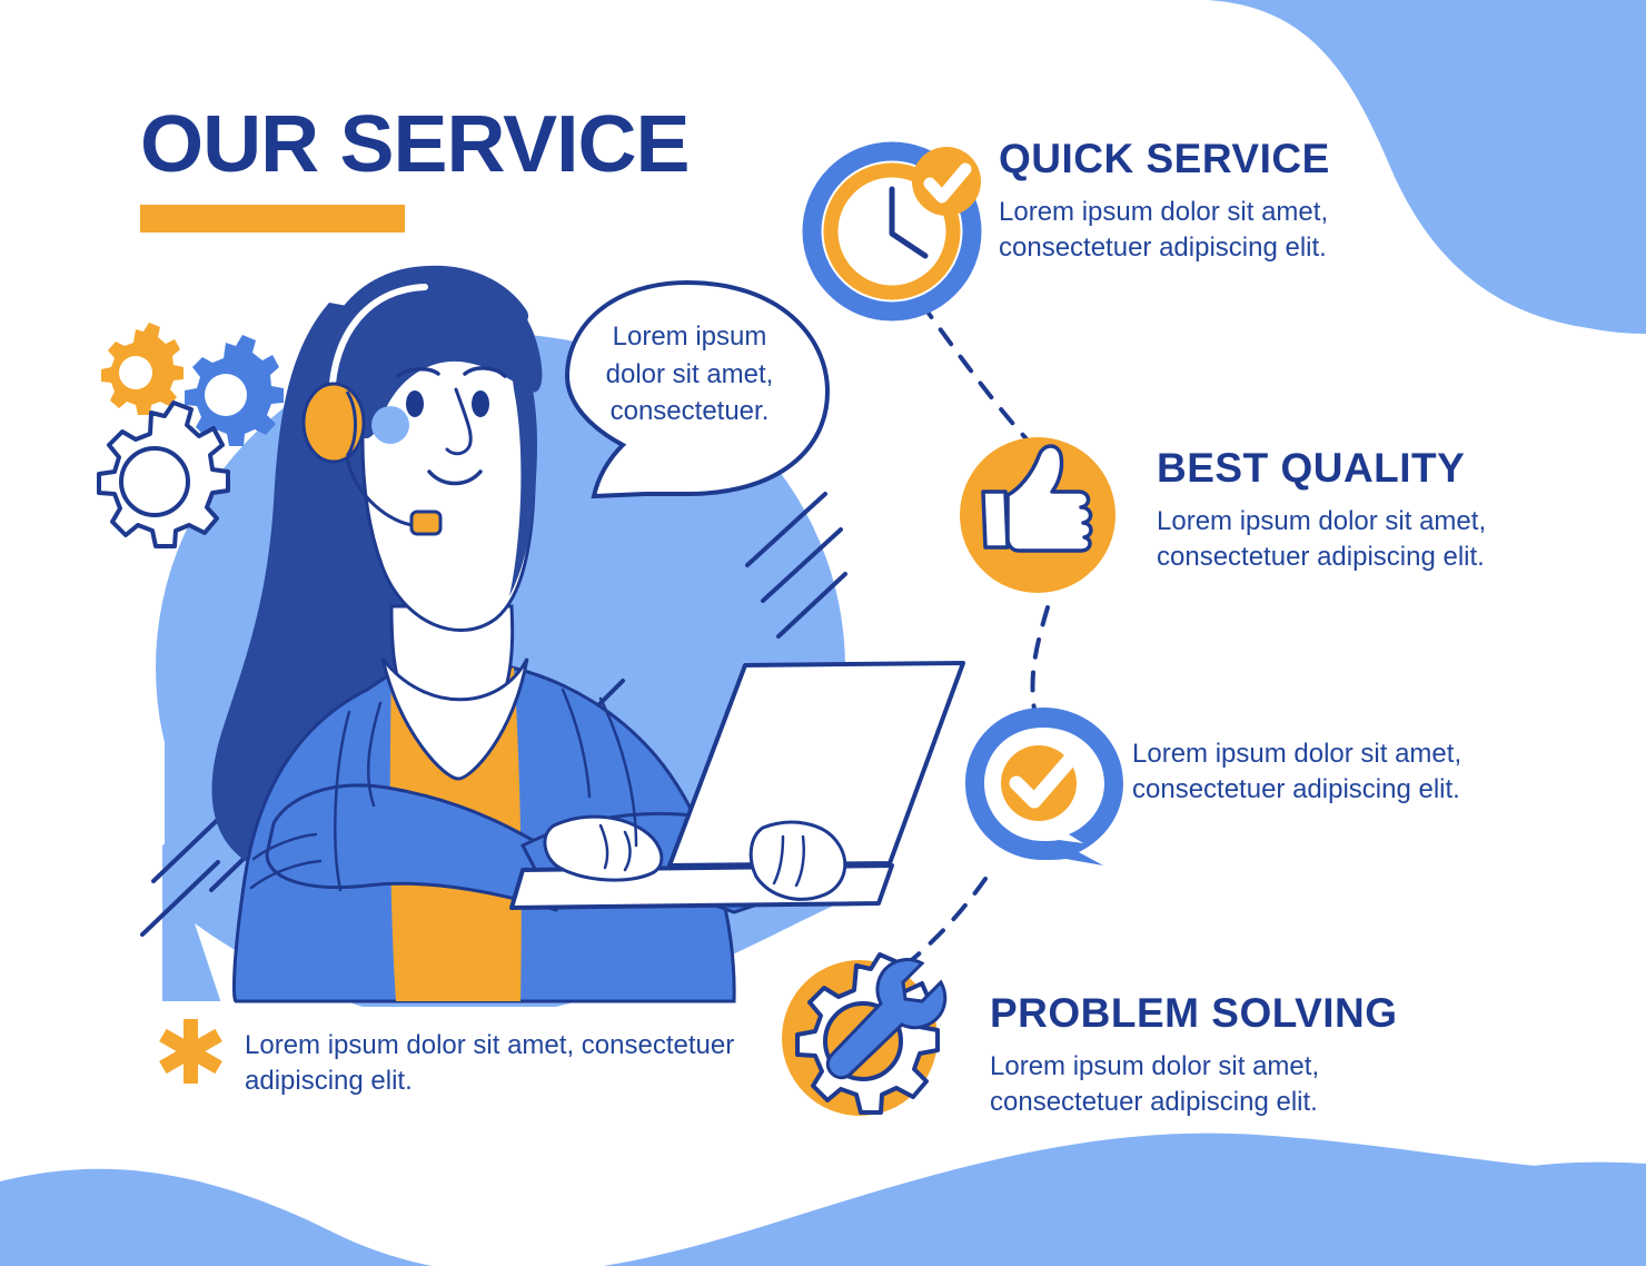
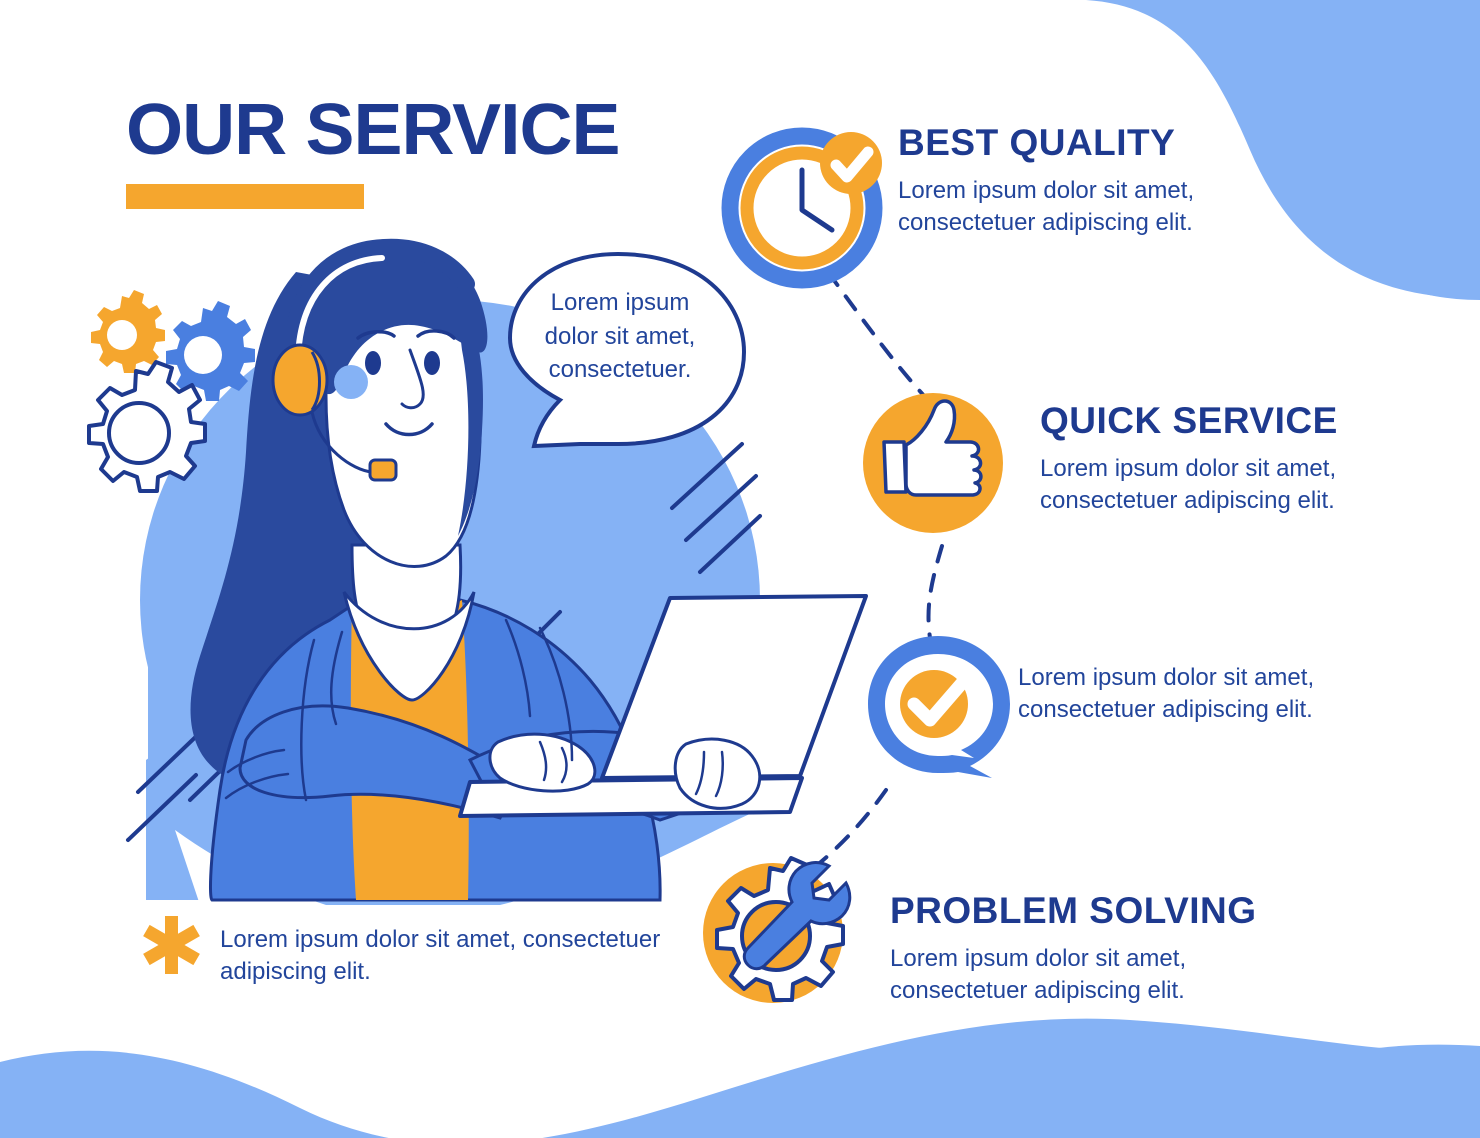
  OUR SERVICE
  Lorem ipsum
  dolor sit amet,
  consectetuer.
- QUICK SERVICE
+ BEST QUALITY
  Lorem ipsum dolor sit amet,
  consectetuer adipiscing elit.
- BEST QUALITY
+ QUICK SERVICE
  Lorem ipsum dolor sit amet,
  consectetuer adipiscing elit.
  Lorem ipsum dolor sit amet,
  consectetuer adipiscing elit.
  PROBLEM SOLVING
  Lorem ipsum dolor sit amet,
  consectetuer adipiscing elit.
  Lorem ipsum dolor sit amet, consectetuer
  adipiscing elit.
